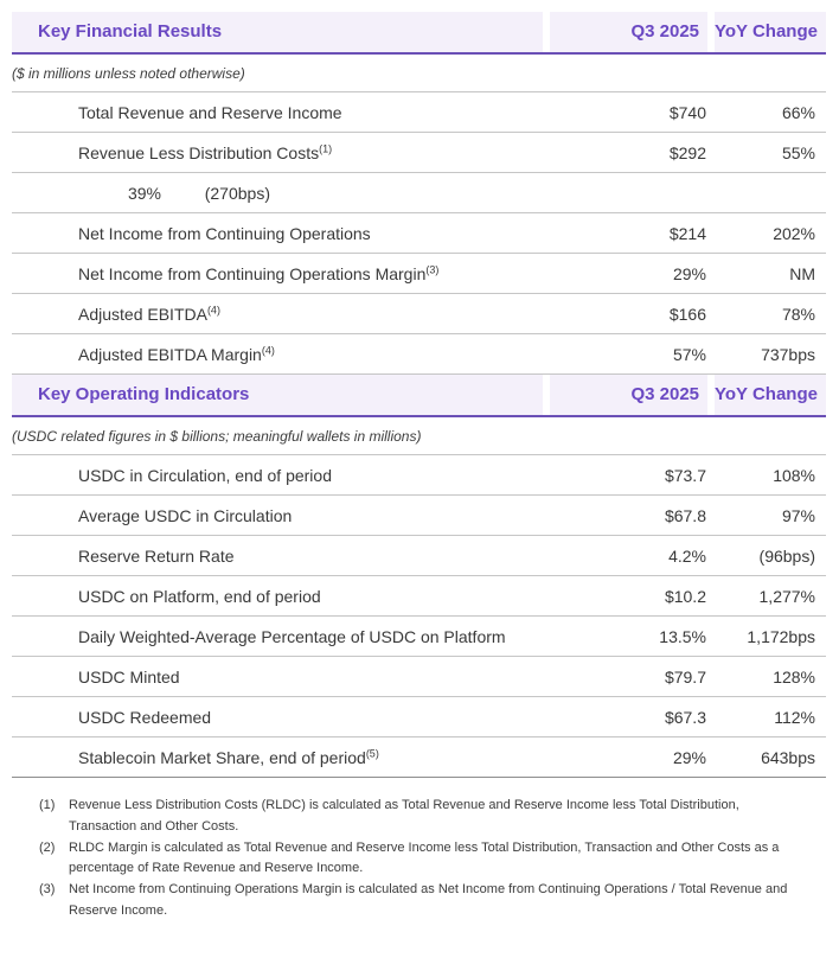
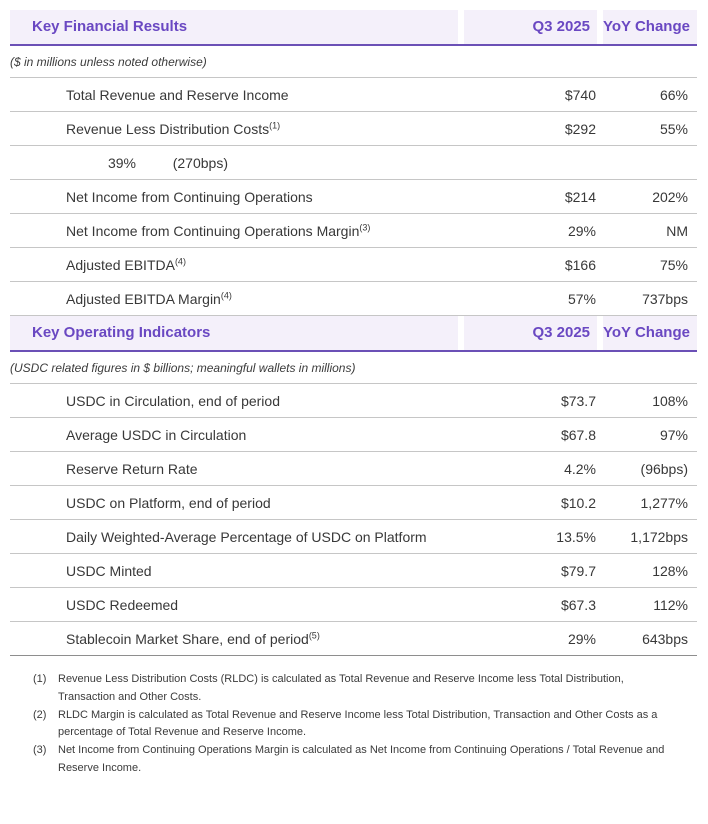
  Key Financial Results
  Q3 2025
  YoY Change
  ($ in millions unless noted otherwise)
  Total Revenue and Reserve Income
  $740
  66%
  Revenue Less Distribution Costs(1)
  $292
  55%
  39%
  (270bps)
  Net Income from Continuing Operations
  $214
  202%
  Net Income from Continuing Operations Margin(3)
  29%
  NM
  Adjusted EBITDA(4)
  $166
- 78%
+ 75%
  Adjusted EBITDA Margin(4)
  57%
  737bps
  Key Operating Indicators
  Q3 2025
  YoY Change
  (USDC related figures in $ billions; meaningful wallets in millions)
  USDC in Circulation, end of period
  $73.7
  108%
  Average USDC in Circulation
  $67.8
  97%
  Reserve Return Rate
  4.2%
  (96bps)
  USDC on Platform, end of period
  $10.2
  1,277%
  Daily Weighted-Average Percentage of USDC on Platform
  13.5%
  1,172bps
  USDC Minted
  $79.7
  128%
  USDC Redeemed
  $67.3
  112%
  Stablecoin Market Share, end of period(5)
  29%
  643bps
  (1)
  Revenue Less Distribution Costs (RLDC) is calculated as Total Revenue and Reserve Income less Total Distribution, Transaction and Other Costs.
  (2)
- RLDC Margin is calculated as Total Revenue and Reserve Income less Total Distribution, Transaction and Other Costs as a percentage of Rate Revenue and Reserve Income.
+ RLDC Margin is calculated as Total Revenue and Reserve Income less Total Distribution, Transaction and Other Costs as a percentage of Total Revenue and Reserve Income.
  (3)
  Net Income from Continuing Operations Margin is calculated as Net Income from Continuing Operations / Total Revenue and Reserve Income.
